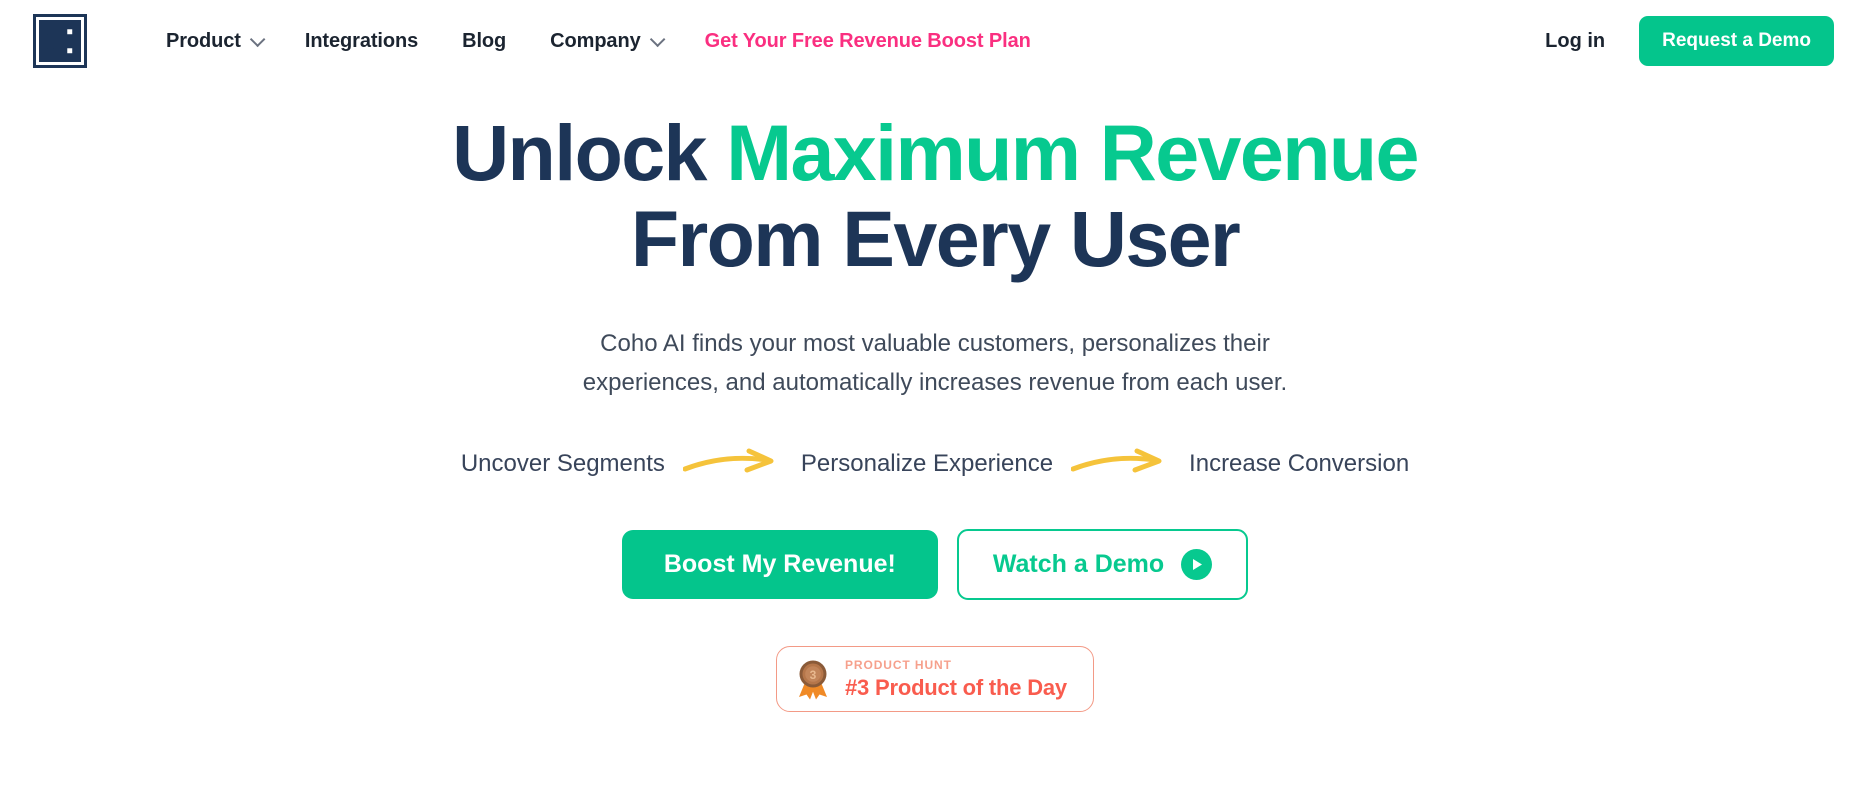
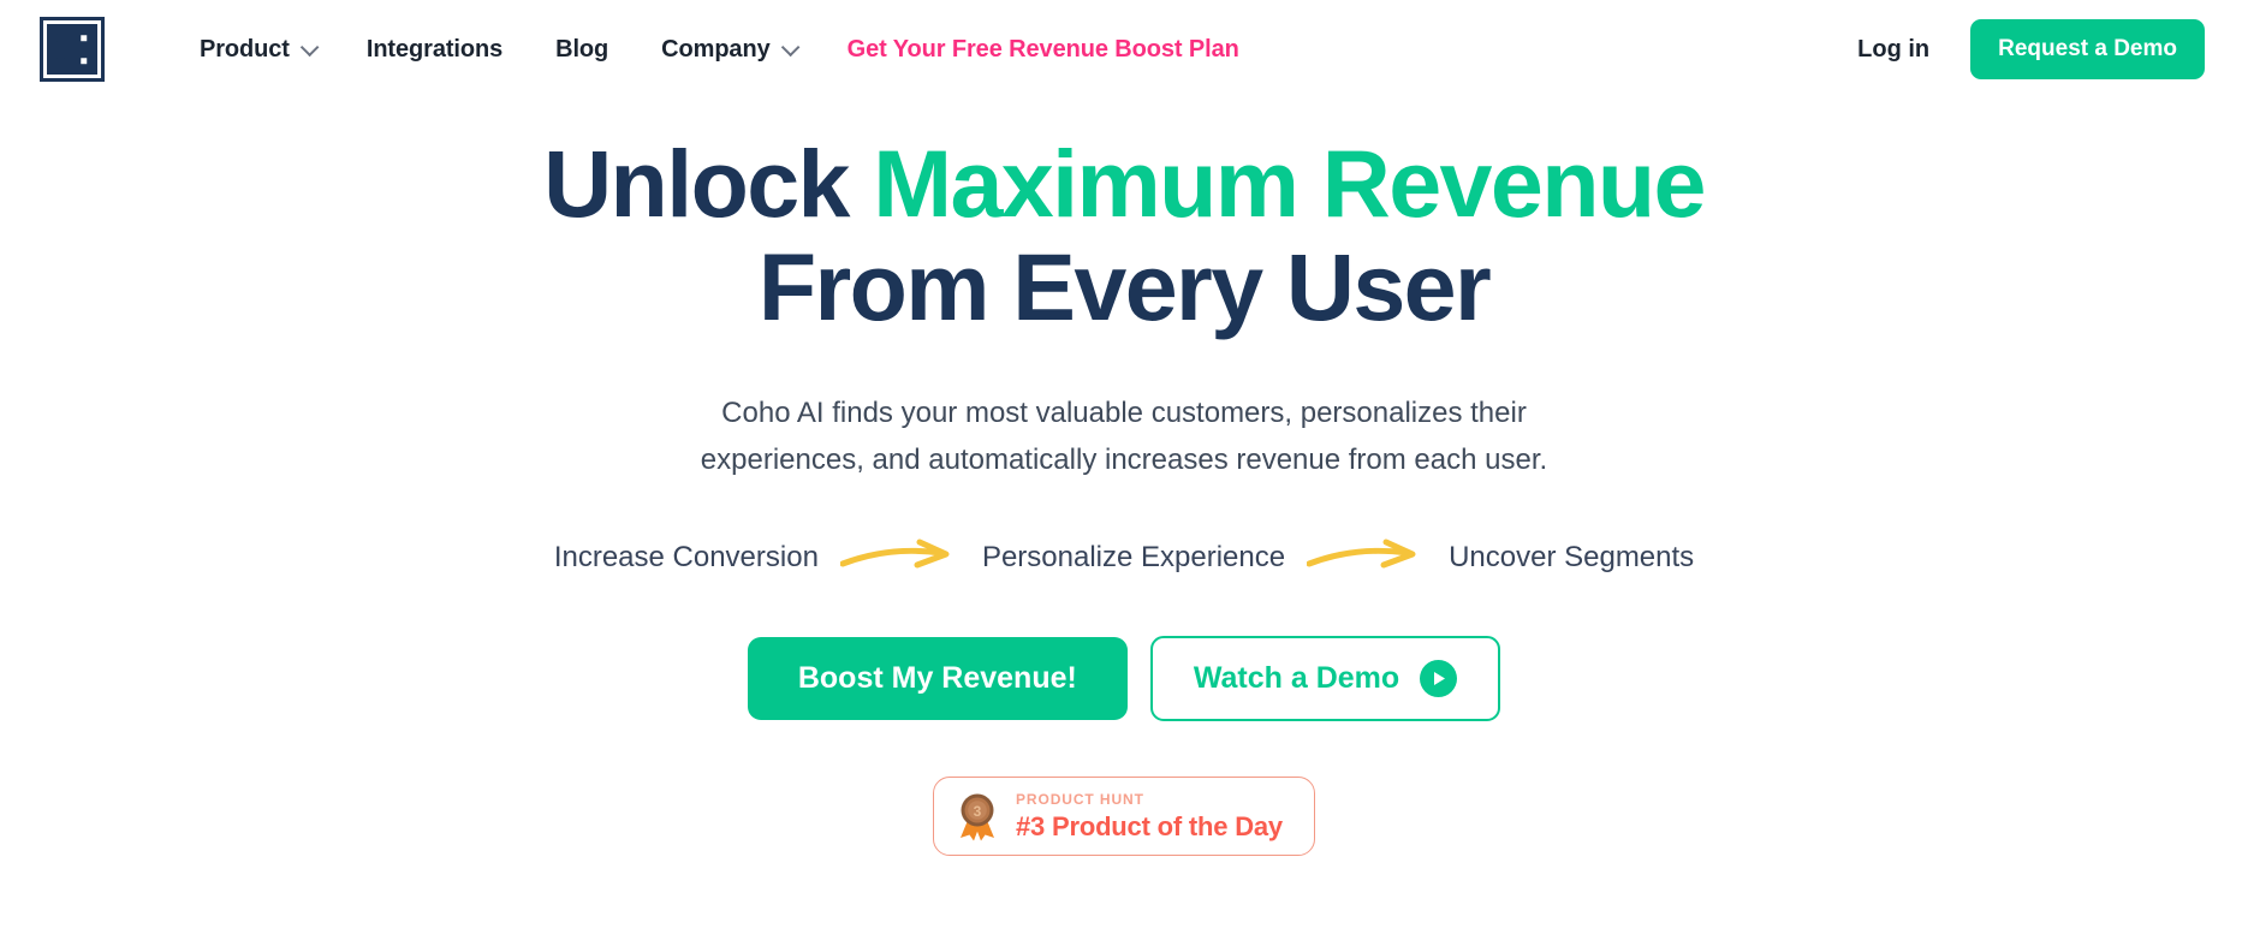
  Product
  Integrations
  Blog
  Company
  Get Your Free Revenue Boost Plan
  Log in
  Request a Demo
  Unlock Maximum Revenue
  From Every User
  Coho AI finds your most valuable customers, personalizes their
  experiences, and automatically increases revenue from each user.
- Uncover Segments
+ Increase Conversion
  Personalize Experience
- Increase Conversion
+ Uncover Segments
  Boost My Revenue!
  Watch a Demo
  3
  PRODUCT HUNT
  #3 Product of the Day
